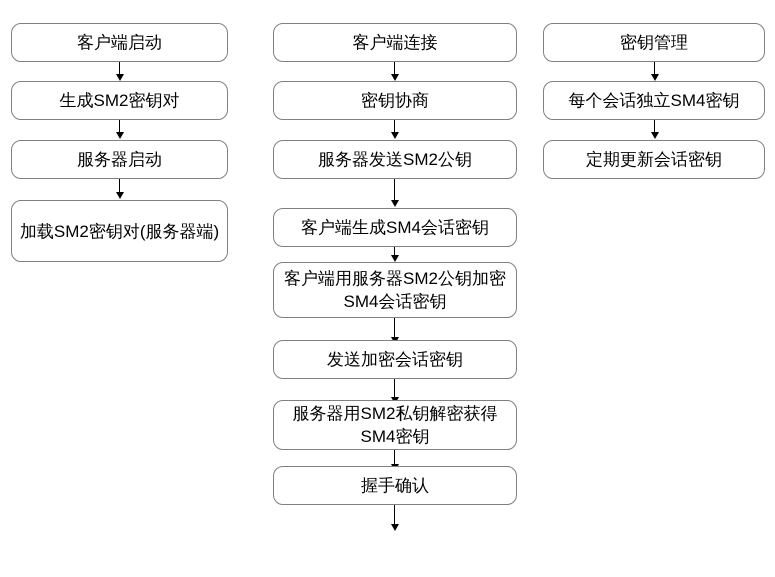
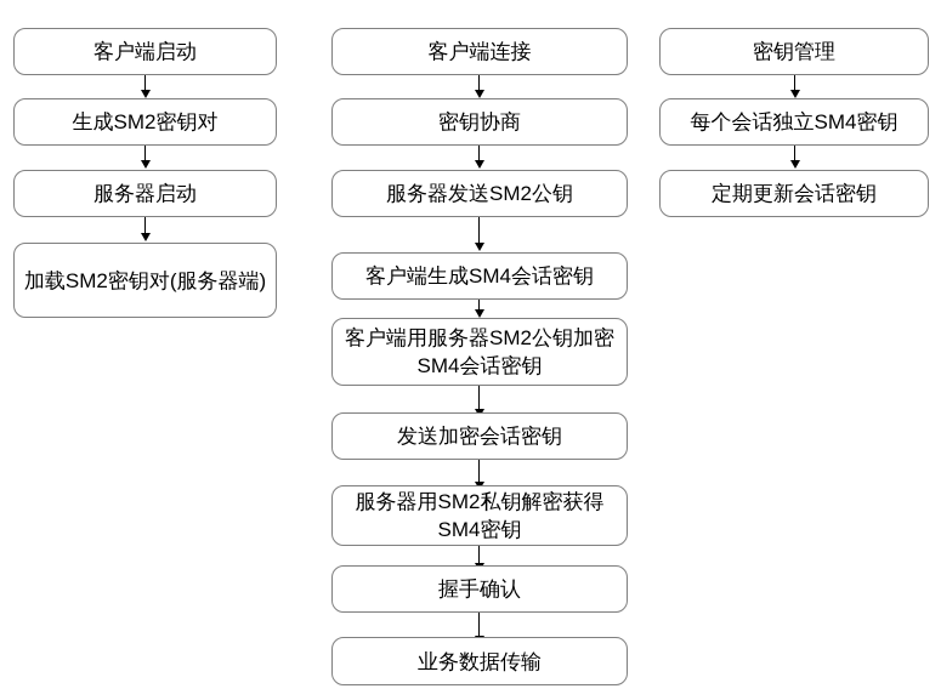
  客户端启动
  生成SM2密钥对
  服务器启动
  加载SM2密钥对(服务器端)
  客户端连接
  密钥协商
  服务器发送SM2公钥
  客户端生成SM4会话密钥
  客户端用服务器SM2公钥加密SM4会话密钥
  发送加密会话密钥
  服务器用SM2私钥解密获得SM4密钥
  握手确认
+ 业务数据传输
  密钥管理
  每个会话独立SM4密钥
  定期更新会话密钥
